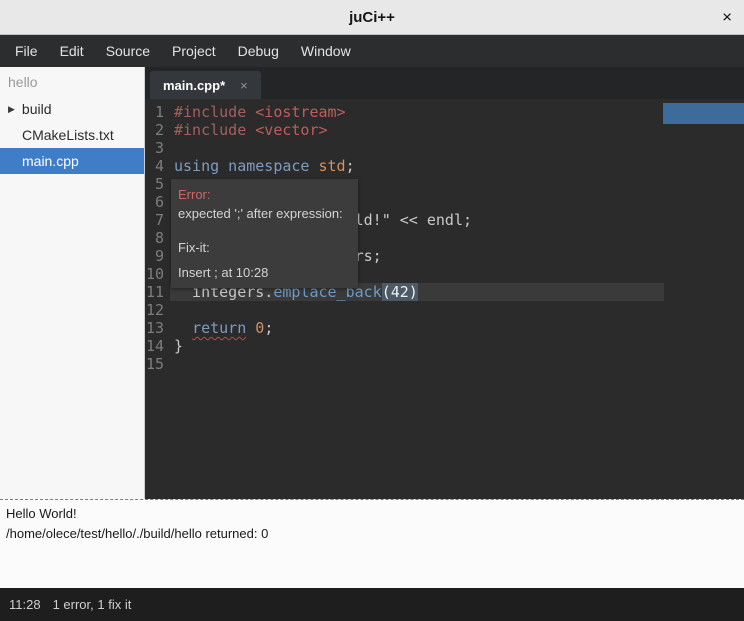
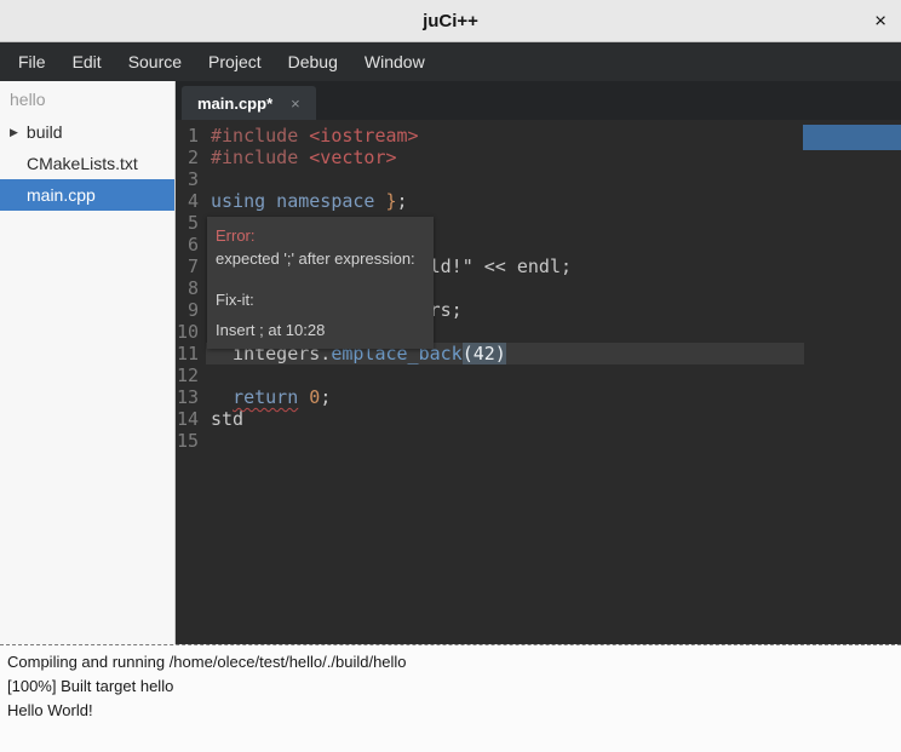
  juCi++
  ×
  File
  Edit
  Source
  Project
  Debug
  Window
  hello
  ▶
  build
  CMakeLists.txt
  main.cpp
  main.cpp*
  ×
  1
  #include <iostream>
  2
  #include <vector>
  3
  4
- using namespace std;
+ using namespace };
  5
  6
  7
  8
  9
  10
  11
  integers.emplace_back(42)
  12
  13
  return 0;
  14
- }
+ std
  15
  Error:
  expected ';' after expression:
  Fix-it:
  Insert ; at 10:28
+ Compiling and running /home/olece/test/hello/./build/hello
+ [100%] Built target hello
  Hello World!
- /home/olece/test/hello/./build/hello returned: 0
- 11:28
- 1 error, 1 fix it
